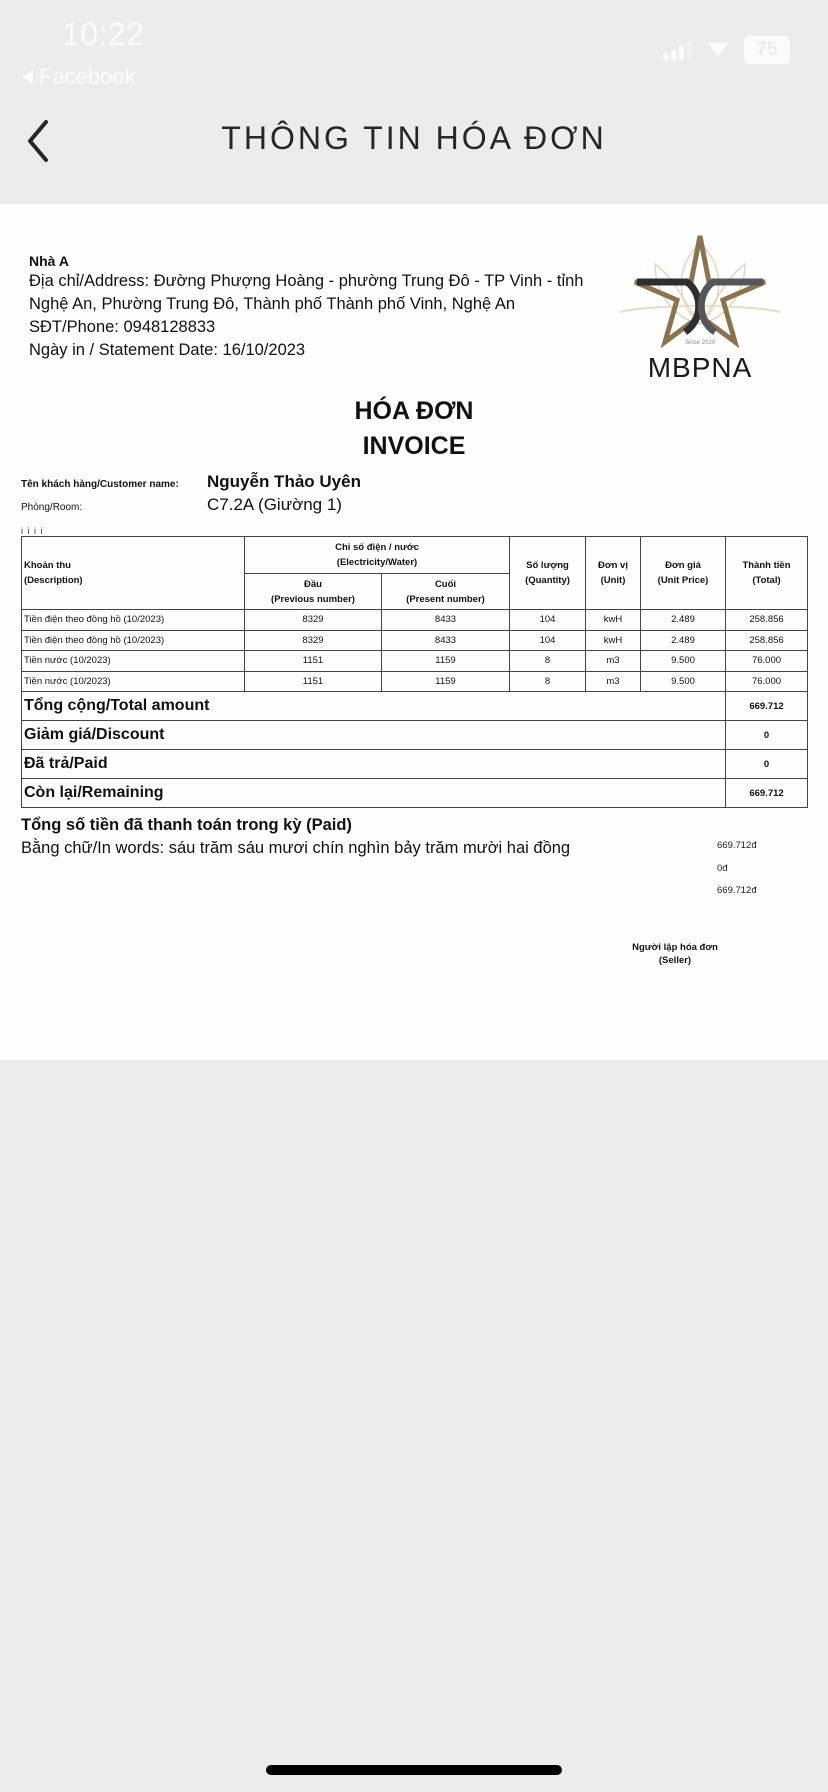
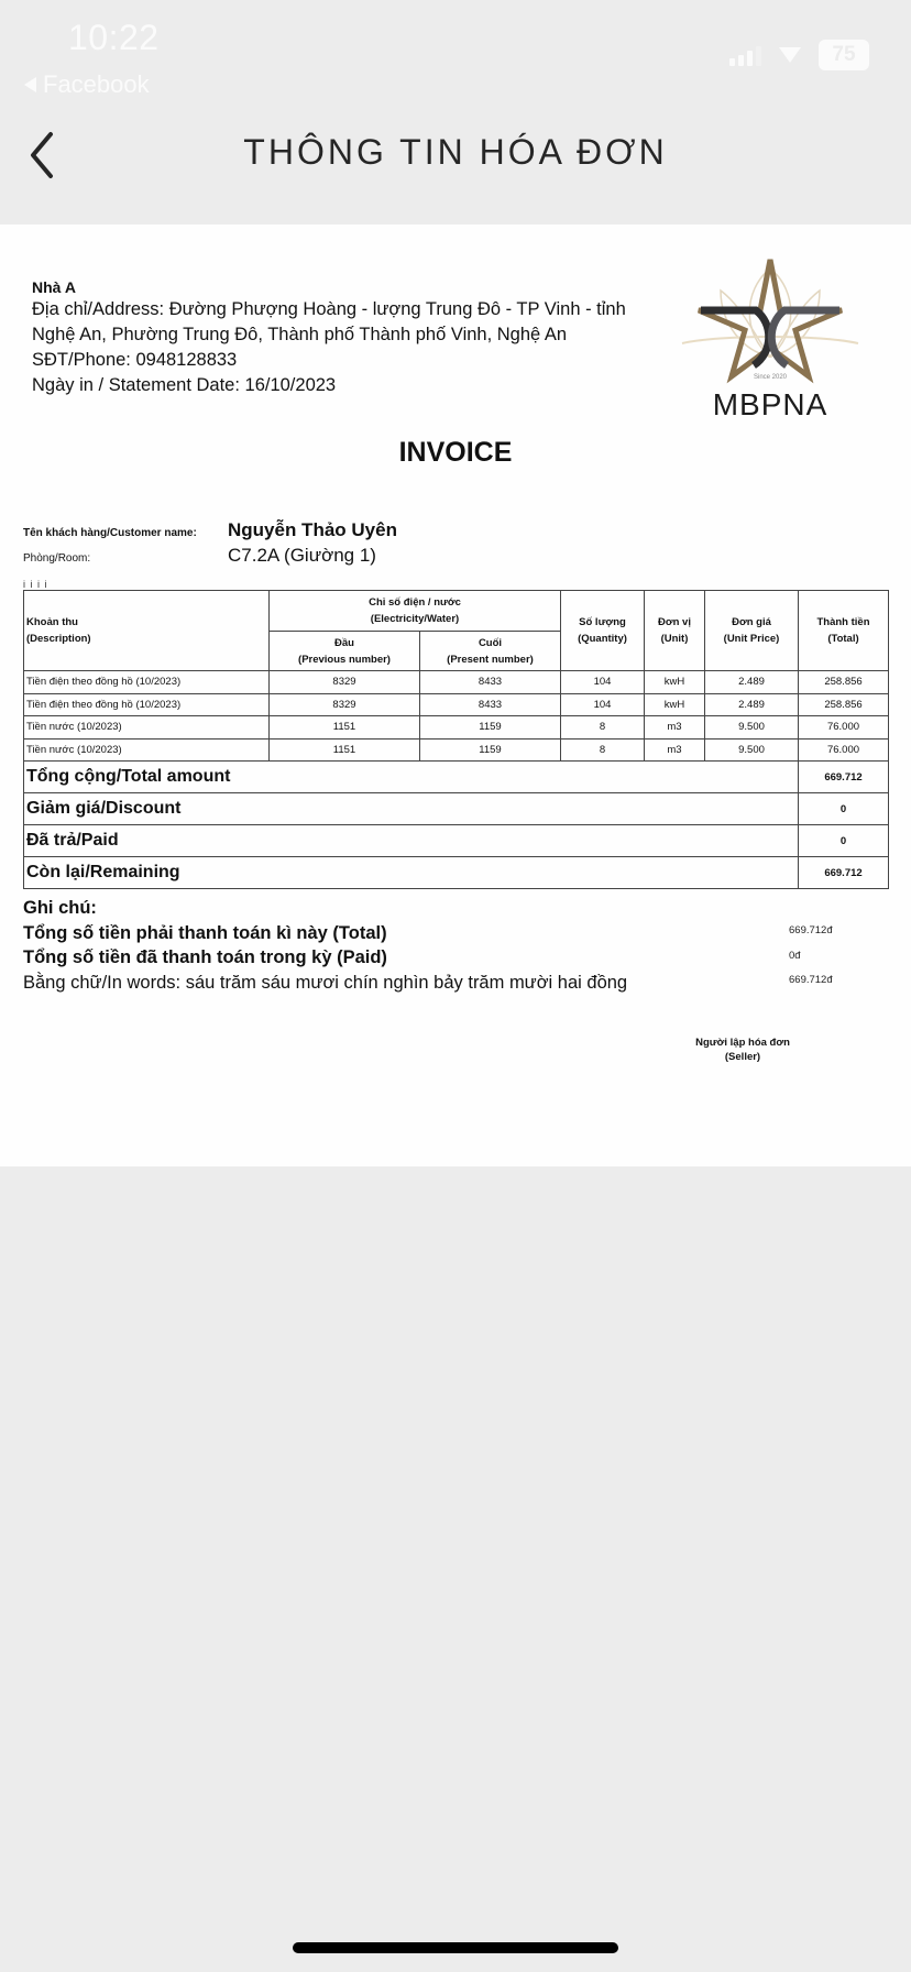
  THÔNG TIN HÓA ĐƠN
  Nhà A
- Địa chỉ/Address: Đường Phượng Hoàng - phường Trung Đô - TP Vinh - tỉnh
+ Địa chỉ/Address: Đường Phượng Hoàng - lượng Trung Đô - TP Vinh - tỉnh
  Nghệ An, Phường Trung Đô, Thành phố Thành phố Vinh, Nghệ An
  SĐT/Phone: 0948128833
  Ngày in / Statement Date: 16/10/2023
  MBPNA
- HÓA ĐƠN
  INVOICE
  Tên khách hàng/Customer name:
  Nguyễn Thảo Uyên
  Phòng/Room:
  C7.2A (Giường 1)
  i i i i
  Khoản thu(Description)	Chỉ số điện / nước(Electricity/Water)	Số lượng(Quantity)	Đơn vị(Unit)	Đơn giá(Unit Price)	Thành tiền(Total)
  Đầu(Previous number)	Cuối(Present number)
  Tiền điện theo đồng hồ (10/2023)	8329	8433	104	kwH	2.489	258.856
  Tiền điện theo đồng hồ (10/2023)	8329	8433	104	kwH	2.489	258.856
  Tiền nước (10/2023)	1151	1159	8	m3	9.500	76.000
  Tiền nước (10/2023)	1151	1159	8	m3	9.500	76.000
  Tổng cộng/Total amount	669.712
  Giảm giá/Discount	0
  Đã trả/Paid	0
  Còn lại/Remaining	669.712
+ Ghi chú:
+ Tổng số tiền phải thanh toán kì này (Total)
  Tổng số tiền đã thanh toán trong kỳ (Paid)
  Bằng chữ/In words: sáu trăm sáu mươi chín nghìn bảy trăm mười hai đồng
  669.712đ
  0đ
  669.712đ
  Người lập hóa đơn
  (Seller)
